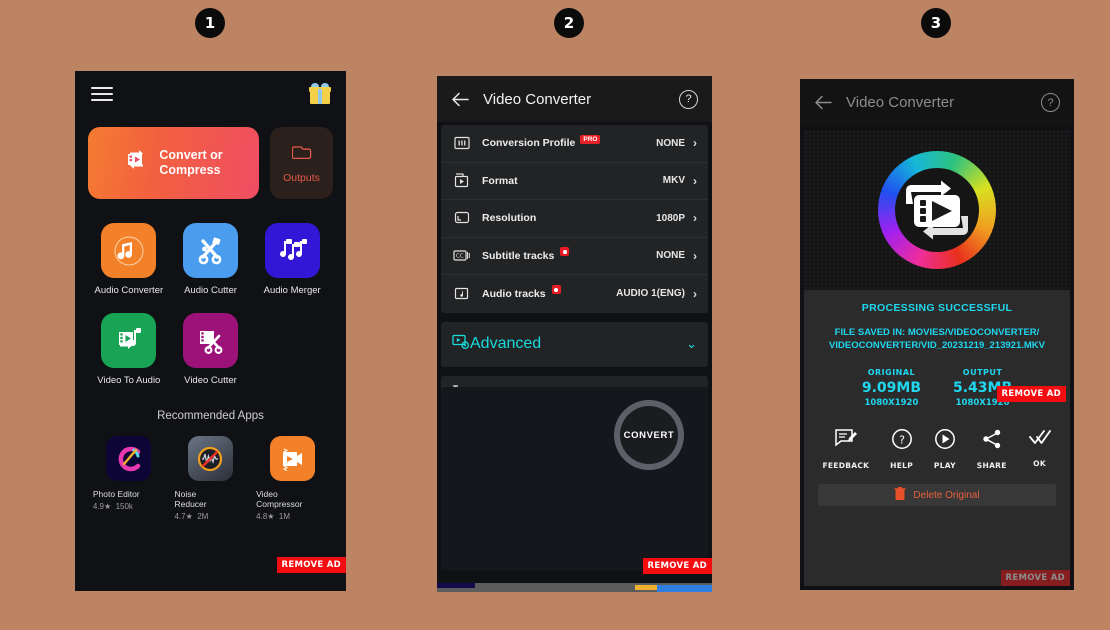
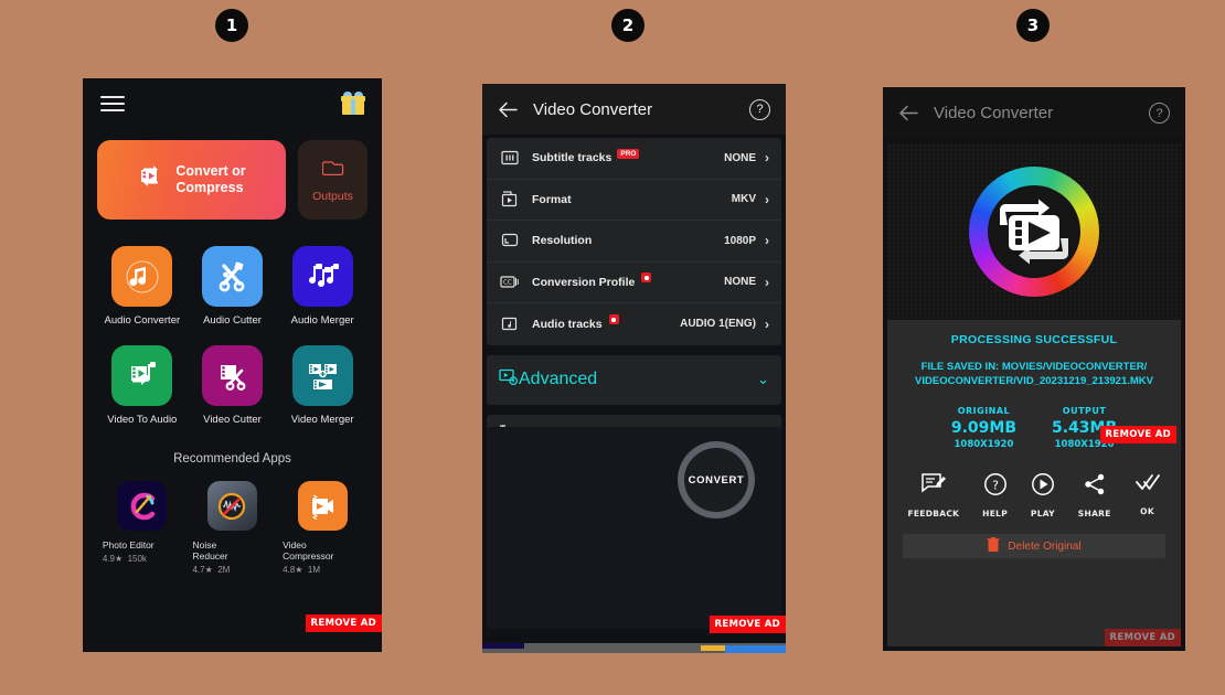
  1
  2
  3
  Convert or
  Compress
  Outputs
  Audio Converter
  Audio Cutter
  Audio Merger
  Video To Audio
  Video Cutter
+ Video Merger
  Recommended Apps
  Photo Editor
  4.9★ 150k
  Noise
  Reducer
  4.7★ 2M
  Video
  Compressor
  4.8★ 1M
  REMOVE AD
  Video Converter
  ?
- Conversion Profile
+ Subtitle tracks
  NONE
  ›
  Format
  MKV
  ›
  Resolution
  1080P
  ›
- Subtitle tracks
+ Conversion Profile
  NONE
  ›
  Audio tracks
  AUDIO 1(ENG)
  ›
  Advanced
  ⌄
  CONVERT
  REMOVE AD
  Video Converter
  ?
  REMOVE AD
  PROCESSING SUCCESSFUL
  FILE SAVED IN: MOVIES/VIDEOCONVERTER/
  VIDEOCONVERTER/VID_20231219_213921.MKV
  ORIGINAL
  9.09MB
  1080X1920
  OUTPUT
  5.43M
  1080X1920
  FEEDBACK
  ?
  HELP
  PLAY
  SHARE
  OK
  Delete Original
  REMOVE AD
